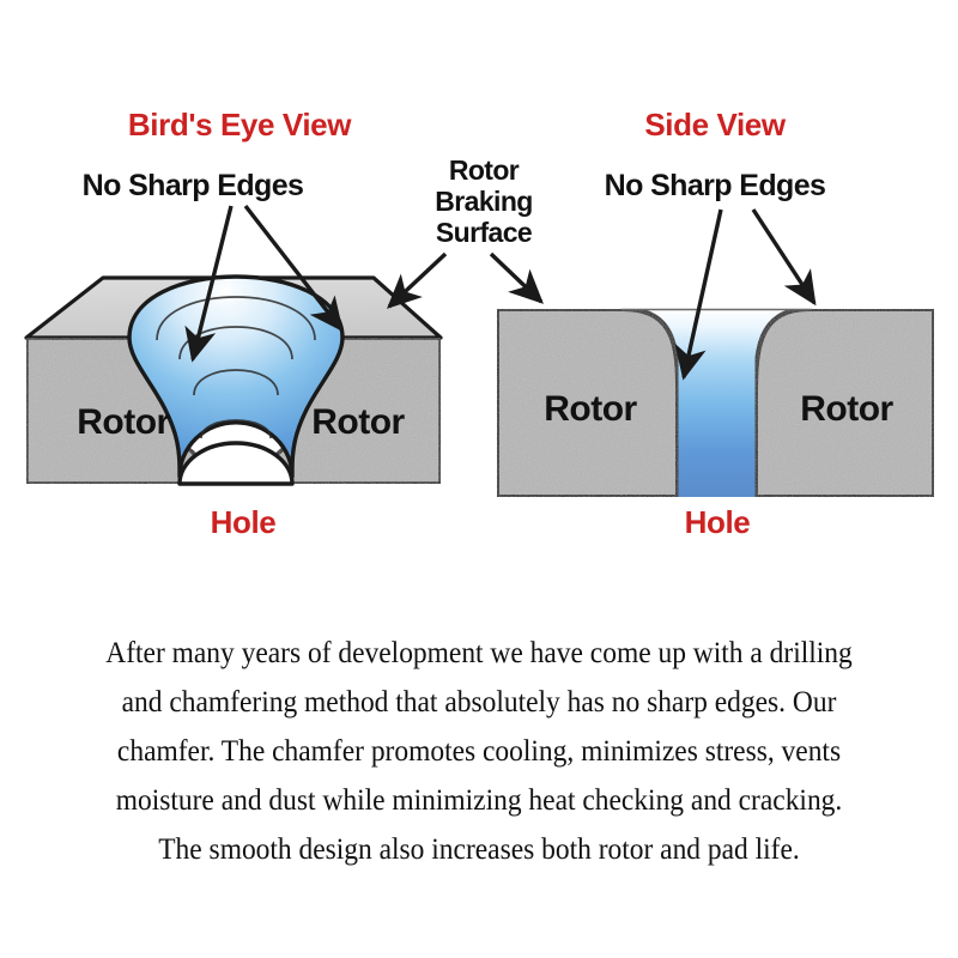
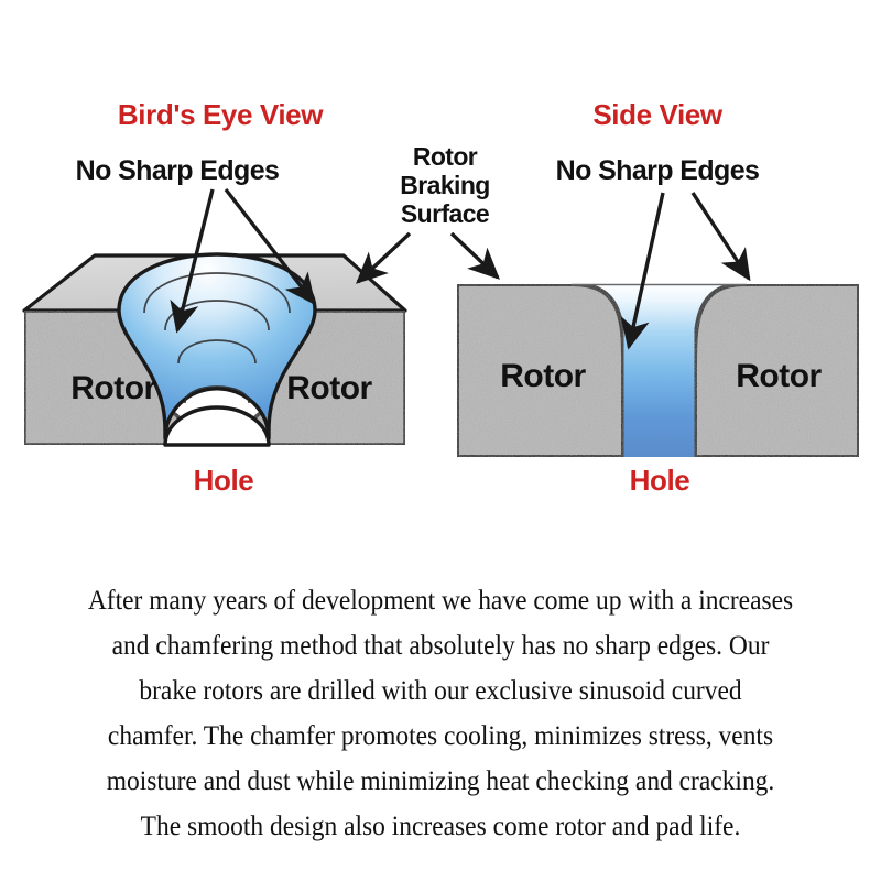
  Bird's Eye View
  No Sharp Edges
  Rotor
  Rotor
  Hole
  Rotor
  Braking
  Surface
  Side View
  No Sharp Edges
  Rotor
  Rotor
  Hole
- After many years of development we have come up with a drilling
+ After many years of development we have come up with a increases
  and chamfering method that absolutely has no sharp edges. Our
+ brake rotors are drilled with our exclusive sinusoid curved
  chamfer. The chamfer promotes cooling, minimizes stress, vents
  moisture and dust while minimizing heat checking and cracking.
- The smooth design also increases both rotor and pad life.
+ The smooth design also increases come rotor and pad life.
